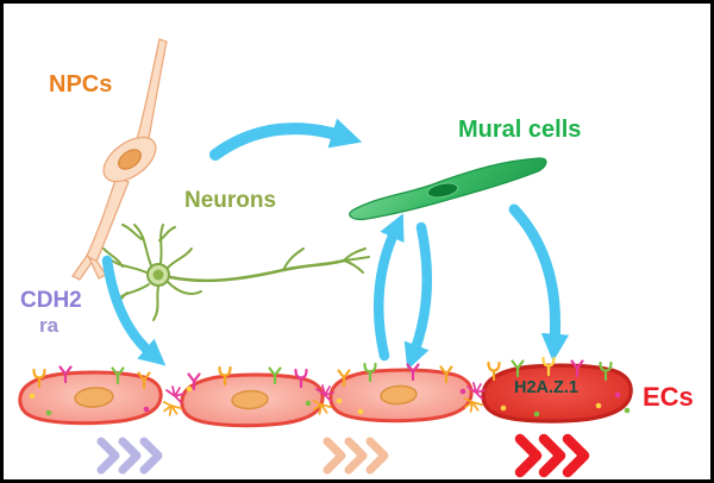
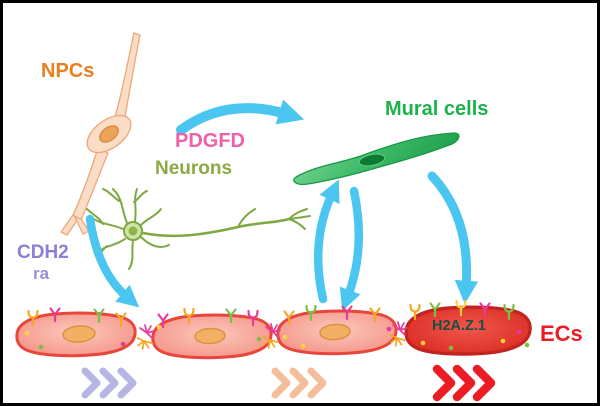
  NPCs
+ PDGFD
  Neurons
  Mural cells
  CDH2
  ra
  H2A.Z.1
  ECs
